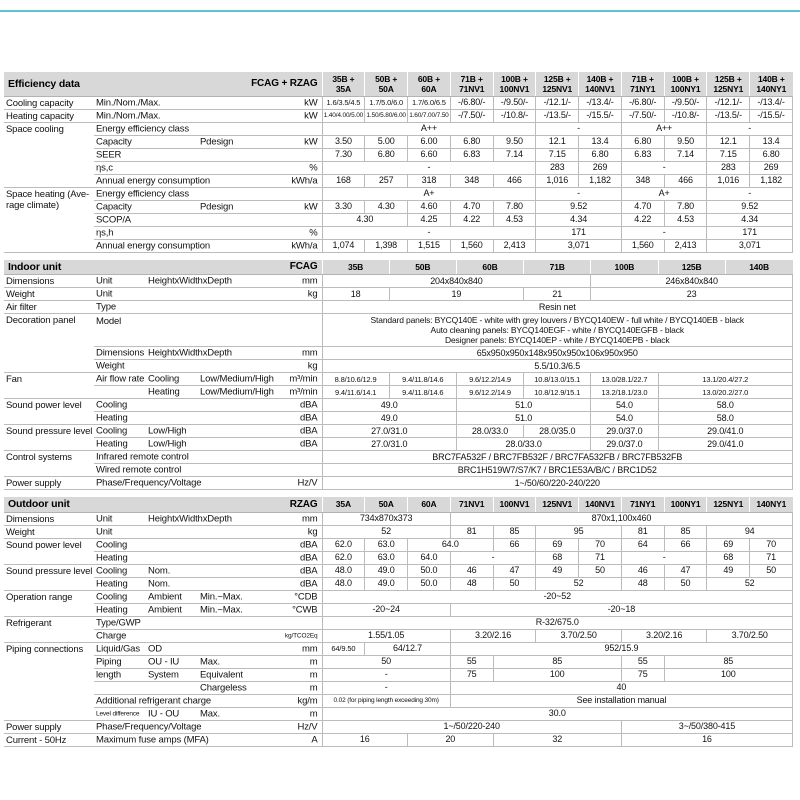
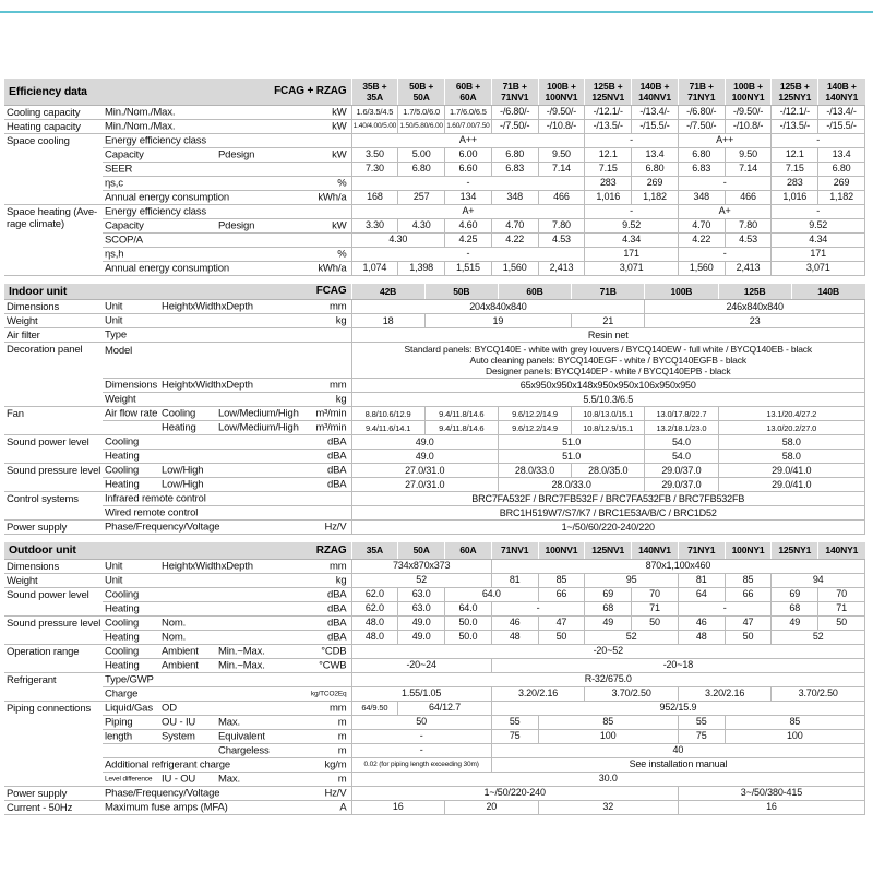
  Efficiency data FCAG + RZAG	35B + 35A	50B + 50A	60B + 60A	71B + 71NV1	100B + 100NV1	125B + 125NV1	140B + 140NV1	71B + 71NY1	100B + 100NY1	125B + 125NY1	140B + 140NY1
  Cooling capacity	Min./Nom./Max. kW	1.6/3.5/4.5	1.7/5.0/6.0	1.7/6.0/6.5	-/6.80/-	-/9.50/-	-/12.1/-	-/13.4/-	-/6.80/-	-/9.50/-	-/12.1/-	-/13.4/-
  Space cooling	Energy efficiency class	A++	-	A++	-
  Capacity Pdesign kW	3.50	5.00	6.00	6.80	9.50	12.1	13.4	6.80	9.50	12.1	13.4
  SEER	7.30	6.80	6.60	6.83	7.14	7.15	6.80	6.83	7.14	7.15	6.80
  ηs,c %	-	283	269	-	283	269
- Annual energy consumption kWh/a	168	257	318	348	466	1,016	1,182	348	466	1,016	1,182
+ Annual energy consumption kWh/a	168	257	134	348	466	1,016	1,182	348	466	1,016	1,182
  Space heating (Ave- rage climate)	Energy efficiency class	A+	-	A+	-
  Capacity Pdesign kW	3.30	4.30	4.60	4.70	7.80	9.52	4.70	7.80	9.52
  SCOP/A	4.30	4.25	4.22	4.53	4.34	4.22	4.53	4.34
  ηs,h %	-	171	-	171
  Annual energy consumption kWh/a	1,074	1,398	1,515	1,560	2,413	3,071	1,560	2,413	3,071
- Indoor unit FCAG	35B	50B	60B	71B	100B	125B	140B
+ Indoor unit FCAG	42B	50B	60B	71B	100B	125B	140B
  Dimensions	Unit HeightxWidthxDepth mm	204x840x840	246x840x840
  Weight	Unit kg	18	19	21	23
  Air filter	Type	Resin net
  Decoration panel	Model	Standard panels: BYCQ140E - white with grey louvers / BYCQ140EW - full white / BYCQ140EB - black Auto cleaning panels: BYCQ140EGF - white / BYCQ140EGFB - black Designer panels: BYCQ140EP - white / BYCQ140EPB - black
  Dimensions HeightxWidthxDepth mm	65x950x950x148x950x950x106x950x950
  Weight kg	5.5/10.3/6.5
- Fan	Air flow rate Cooling Low/Medium/High m³/min	8.8/10.6/12.9	9.4/11.8/14.6	9.6/12.2/14.9	10.8/13.0/15.1	13.0/28.1/22.7	13.1/20.4/27.2
+ Fan	Air flow rate Cooling Low/Medium/High m³/min	8.8/10.6/12.9	9.4/11.8/14.6	9.6/12.2/14.9	10.8/13.0/15.1	13.0/17.8/22.7	13.1/20.4/27.2
  Heating Low/Medium/High m³/min	9.4/11.6/14.1	9.4/11.8/14.6	9.6/12.2/14.9	10.8/12.9/15.1	13.2/18.1/23.0	13.0/20.2/27.0
  Sound power level	Cooling dBA	49.0	51.0	54.0	58.0
  Heating dBA	49.0	51.0	54.0	58.0
  Sound pressure level	Cooling Low/High dBA	27.0/31.0	28.0/33.0	28.0/35.0	29.0/37.0	29.0/41.0
  Heating Low/High dBA	27.0/31.0	28.0/33.0	29.0/37.0	29.0/41.0
  Control systems	Infrared remote control	BRC7FA532F / BRC7FB532F / BRC7FA532FB / BRC7FB532FB
  Wired remote control	BRC1H519W7/S7/K7 / BRC1E53A/B/C / BRC1D52
  Power supply	Phase/Frequency/Voltage Hz/V	1~/50/60/220-240/220
  Outdoor unit RZAG	35A	50A	60A	71NV1	100NV1	125NV1	140NV1	71NY1	100NY1	125NY1	140NY1
  Dimensions	Unit HeightxWidthxDepth mm	734x870x373	870x1,100x460
  Weight	Unit kg	52	81	85	95	81	85	94
  Sound power level	Cooling dBA	62.0	63.0	64.0	66	69	70	64	66	69	70
  Heating dBA	62.0	63.0	64.0	-	68	71	-	68	71
  Sound pressure level	Cooling Nom. dBA	48.0	49.0	50.0	46	47	49	50	46	47	49	50
  Heating Nom. dBA	48.0	49.0	50.0	48	50	52	48	50	52
  Operation range	Cooling Ambient Min.~Max. °CDB	-20~52
  Heating Ambient Min.~Max. °CWB	-20~24	-20~18
  Refrigerant	Type/GWP	R-32/675.0
  Charge	1.55/1.05	3.20/2.16	3.70/2.50	3.20/2.16	3.70/2.50
  Piping connections	Liquid/Gas OD mm	64/9.50	64/12.7	952/15.9
  Piping OU - IU Max. m	50	55	85	55	85
  length System Equivalent m	-	75	100	75	100
  Chargeless m	-	40
  Power supply	Phase/Frequency/Voltage Hz/V	1~/50/220-240	3~/50/380-415
  Current - 50Hz	Maximum fuse amps (MFA) A	16	20	32	16
